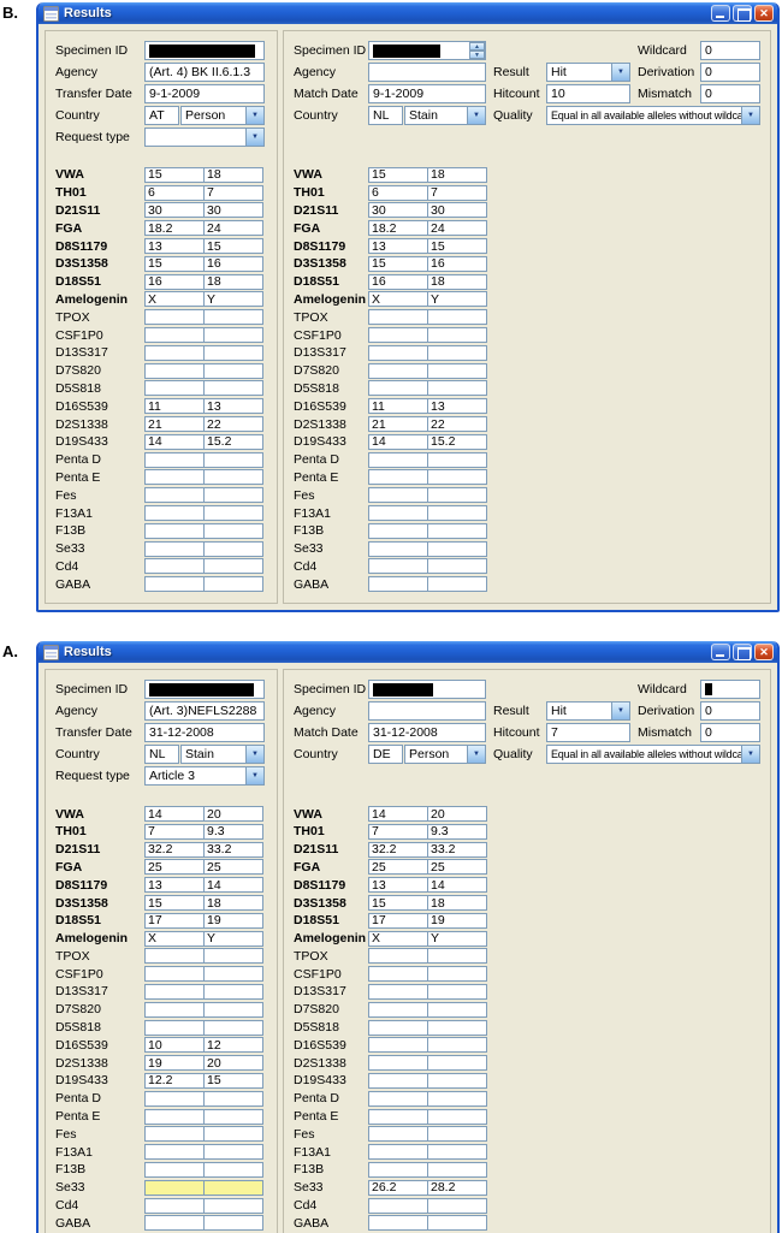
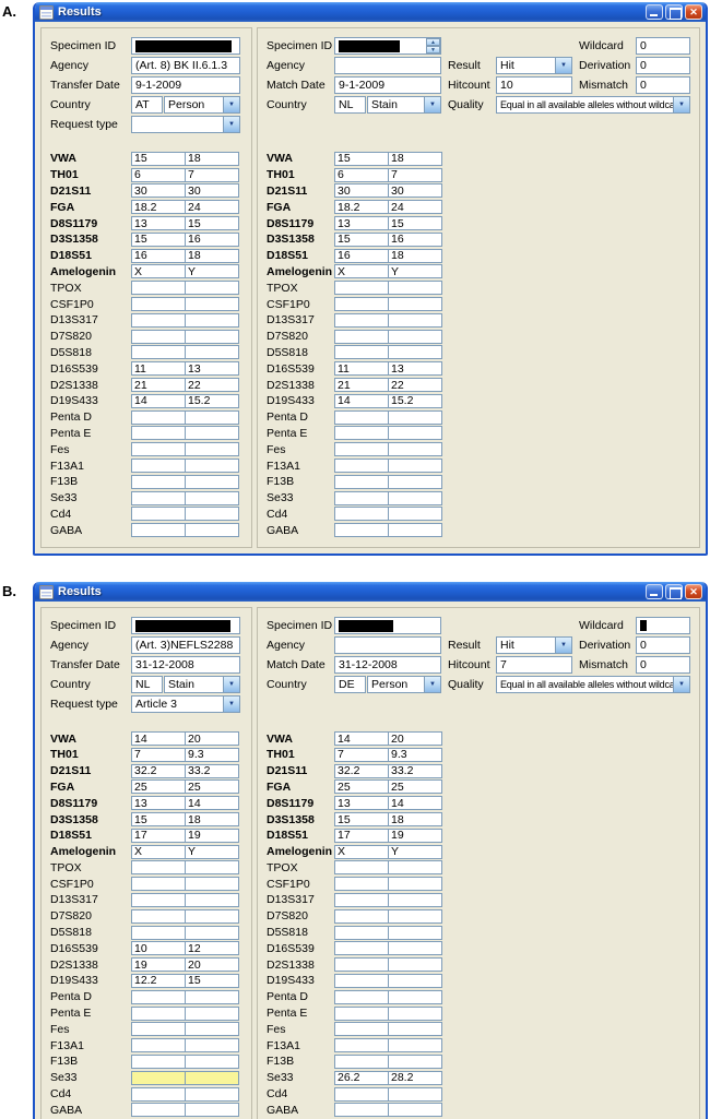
- B.
+ A.
  Results
  ✕
  Specimen ID
  Agency
- (Art. 4) BK II.6.1.3
+ (Art. 8) BK II.6.1.3
  Transfer Date
  9-1-2009
  Country
  AT
  Person
  Request type
  VWA
  15
  18
  TH01
  6
  7
  D21S11
  30
  30
  FGA
  18.2
  24
  D8S1179
  13
  15
  D3S1358
  15
  16
  D18S51
  16
  18
  Amelogenin
  X
  Y
  TPOX
  CSF1P0
  D13S317
  D7S820
  D5S818
  D16S539
  11
  13
  D2S1338
  21
  22
  D19S433
  14
  15.2
  Penta D
  Penta E
  Fes
  F13A1
  F13B
  Se33
  Cd4
  GABA
  Specimen ID
  Wildcard
  0
  Agency
  Result
  Hit
  Derivation
  0
  Match Date
  9-1-2009
  Hitcount
  10
  Mismatch
  0
  Country
  NL
  Stain
  Quality
  Equal in all available alleles without wildc
  VWA
  15
  18
  TH01
  6
  7
  D21S11
  30
  30
  FGA
  18.2
  24
  D8S1179
  13
  15
  D3S1358
  15
  16
  D18S51
  16
  18
  Amelogenin
  X
  Y
  TPOX
  CSF1P0
  D13S317
  D7S820
  D5S818
  D16S539
  11
  13
  D2S1338
  21
  22
  D19S433
  14
  15.2
  Penta D
  Penta E
  Fes
  F13A1
  F13B
  Se33
  Cd4
  GABA
- A.
+ B.
  Results
  ✕
  Specimen ID
  Agency
  (Art. 3)NEFLS2288
  Transfer Date
  31-12-2008
  Country
  NL
  Stain
  Request type
  Article 3
  VWA
  14
  20
  TH01
  7
  9.3
  D21S11
  32.2
  33.2
  FGA
  25
  25
  D8S1179
  13
  14
  D3S1358
  15
  18
  D18S51
  17
  19
  Amelogenin
  X
  Y
  TPOX
  CSF1P0
  D13S317
  D7S820
  D5S818
  D16S539
  10
  12
  D2S1338
  19
  20
  D19S433
  12.2
  15
  Penta D
  Penta E
  Fes
  F13A1
  F13B
  Se33
  Cd4
  GABA
  Specimen ID
  Wildcard
  Agency
  Result
  Hit
  Derivation
  0
  Match Date
  31-12-2008
  Hitcount
  7
  Mismatch
  0
  Country
  DE
  Person
  Quality
  Equal in all available alleles without wildc
  VWA
  14
  20
  TH01
  7
  9.3
  D21S11
  32.2
  33.2
  FGA
  25
  25
  D8S1179
  13
  14
  D3S1358
  15
  18
  D18S51
  17
  19
  Amelogenin
  X
  Y
  TPOX
  CSF1P0
  D13S317
  D7S820
  D5S818
  D16S539
  D2S1338
  D19S433
  Penta D
  Penta E
  Fes
  F13A1
  F13B
  Se33
  26.2
  28.2
  Cd4
  GABA
